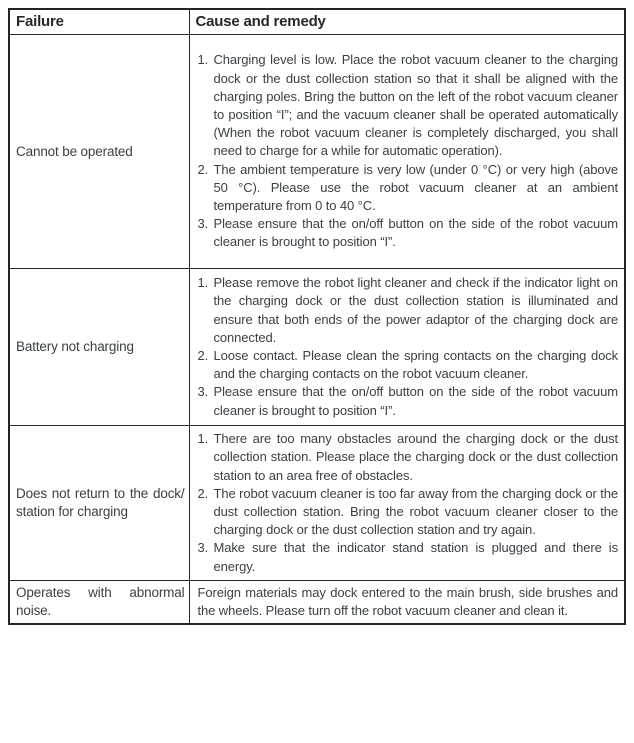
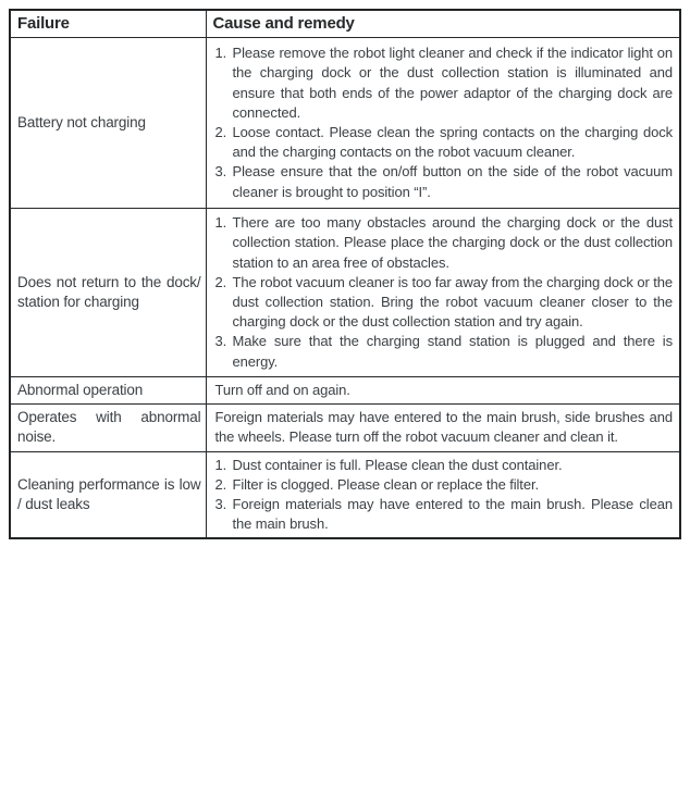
  Failure	Cause and remedy
- Cannot be operated	1. Charging level is low. Place the robot vacuum cleaner to the charging dock or the dust collection station so that it shall be aligned with the charging poles. Bring the button on the left of the robot vacuum cleaner to position “I”; and the vacuum cleaner shall be operated automatically (When the robot vacuum cleaner is completely discharged, you shall need to charge for a while for automatic operation). 2. The ambient temperature is very low (under 0 °C) or very high (above 50 °C). Please use the robot vacuum cleaner at an ambient temperature from 0 to 40 °C. 3. Please ensure that the on/off button on the side of the robot vacuum cleaner is brought to position “I”.
  Battery not charging	1. Please remove the robot light cleaner and check if the indicator light on the charging dock or the dust collection station is illuminated and ensure that both ends of the power adaptor of the charging dock are connected. 2. Loose contact. Please clean the spring contacts on the charging dock and the charging contacts on the robot vacuum cleaner. 3. Please ensure that the on/off button on the side of the robot vacuum cleaner is brought to position “I”.
- Does not return to the dock/ station for charging	1. There are too many obstacles around the charging dock or the dust collection station. Please place the charging dock or the dust collection station to an area free of obstacles. 2. The robot vacuum cleaner is too far away from the charging dock or the dust collection station. Bring the robot vacuum cleaner closer to the charging dock or the dust collection station and try again. 3. Make sure that the indicator stand station is plugged and there is energy.
+ Does not return to the dock/ station for charging	1. There are too many obstacles around the charging dock or the dust collection station. Please place the charging dock or the dust collection station to an area free of obstacles. 2. The robot vacuum cleaner is too far away from the charging dock or the dust collection station. Bring the robot vacuum cleaner closer to the charging dock or the dust collection station and try again. 3. Make sure that the charging stand station is plugged and there is energy.
+ Abnormal operation	Turn off and on again.
- Operates with abnormal noise.	Foreign materials may dock entered to the main brush, side brushes and the wheels. Please turn off the robot vacuum cleaner and clean it.
+ Operates with abnormal noise.	Foreign materials may have entered to the main brush, side brushes and the wheels. Please turn off the robot vacuum cleaner and clean it.
+ Cleaning performance is low / dust leaks	1. Dust container is full. Please clean the dust container. 2. Filter is clogged. Please clean or replace the filter. 3. Foreign materials may have entered to the main brush. Please clean the main brush.
